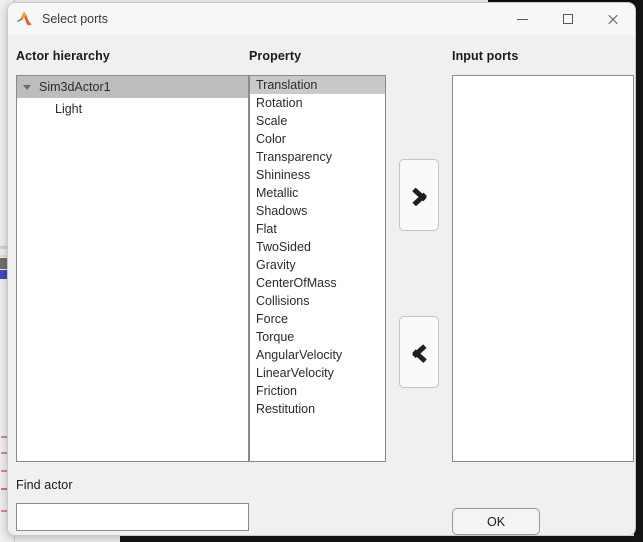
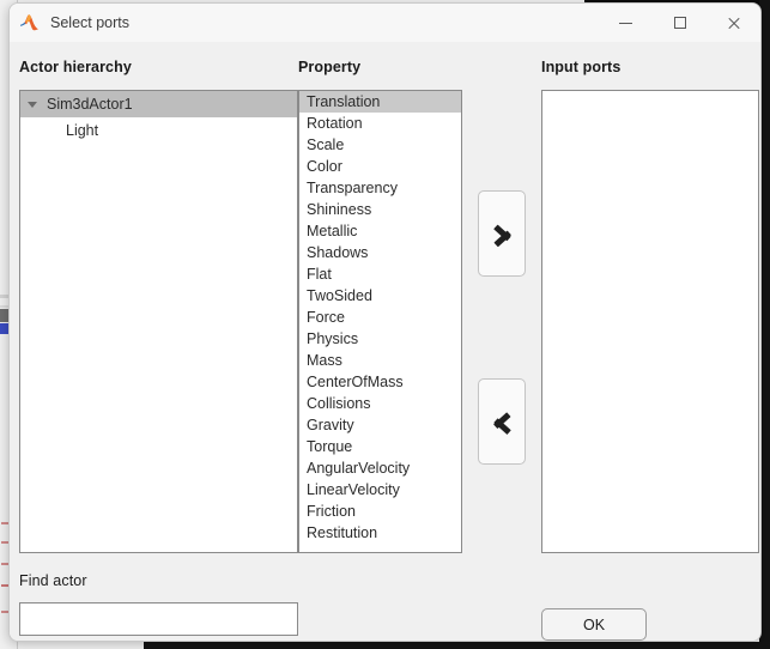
  Select ports
  Actor hierarchy
  Property
  Input ports
  Sim3dActor1
  Light
  Translation
  Rotation
  Scale
  Color
  Transparency
  Shininess
  Metallic
  Shadows
  Flat
  TwoSided
- Gravity
+ Force
+ Physics
+ Mass
  CenterOfMass
  Collisions
- Force
+ Gravity
  Torque
  AngularVelocity
  LinearVelocity
  Friction
  Restitution
  Find actor
  OK
